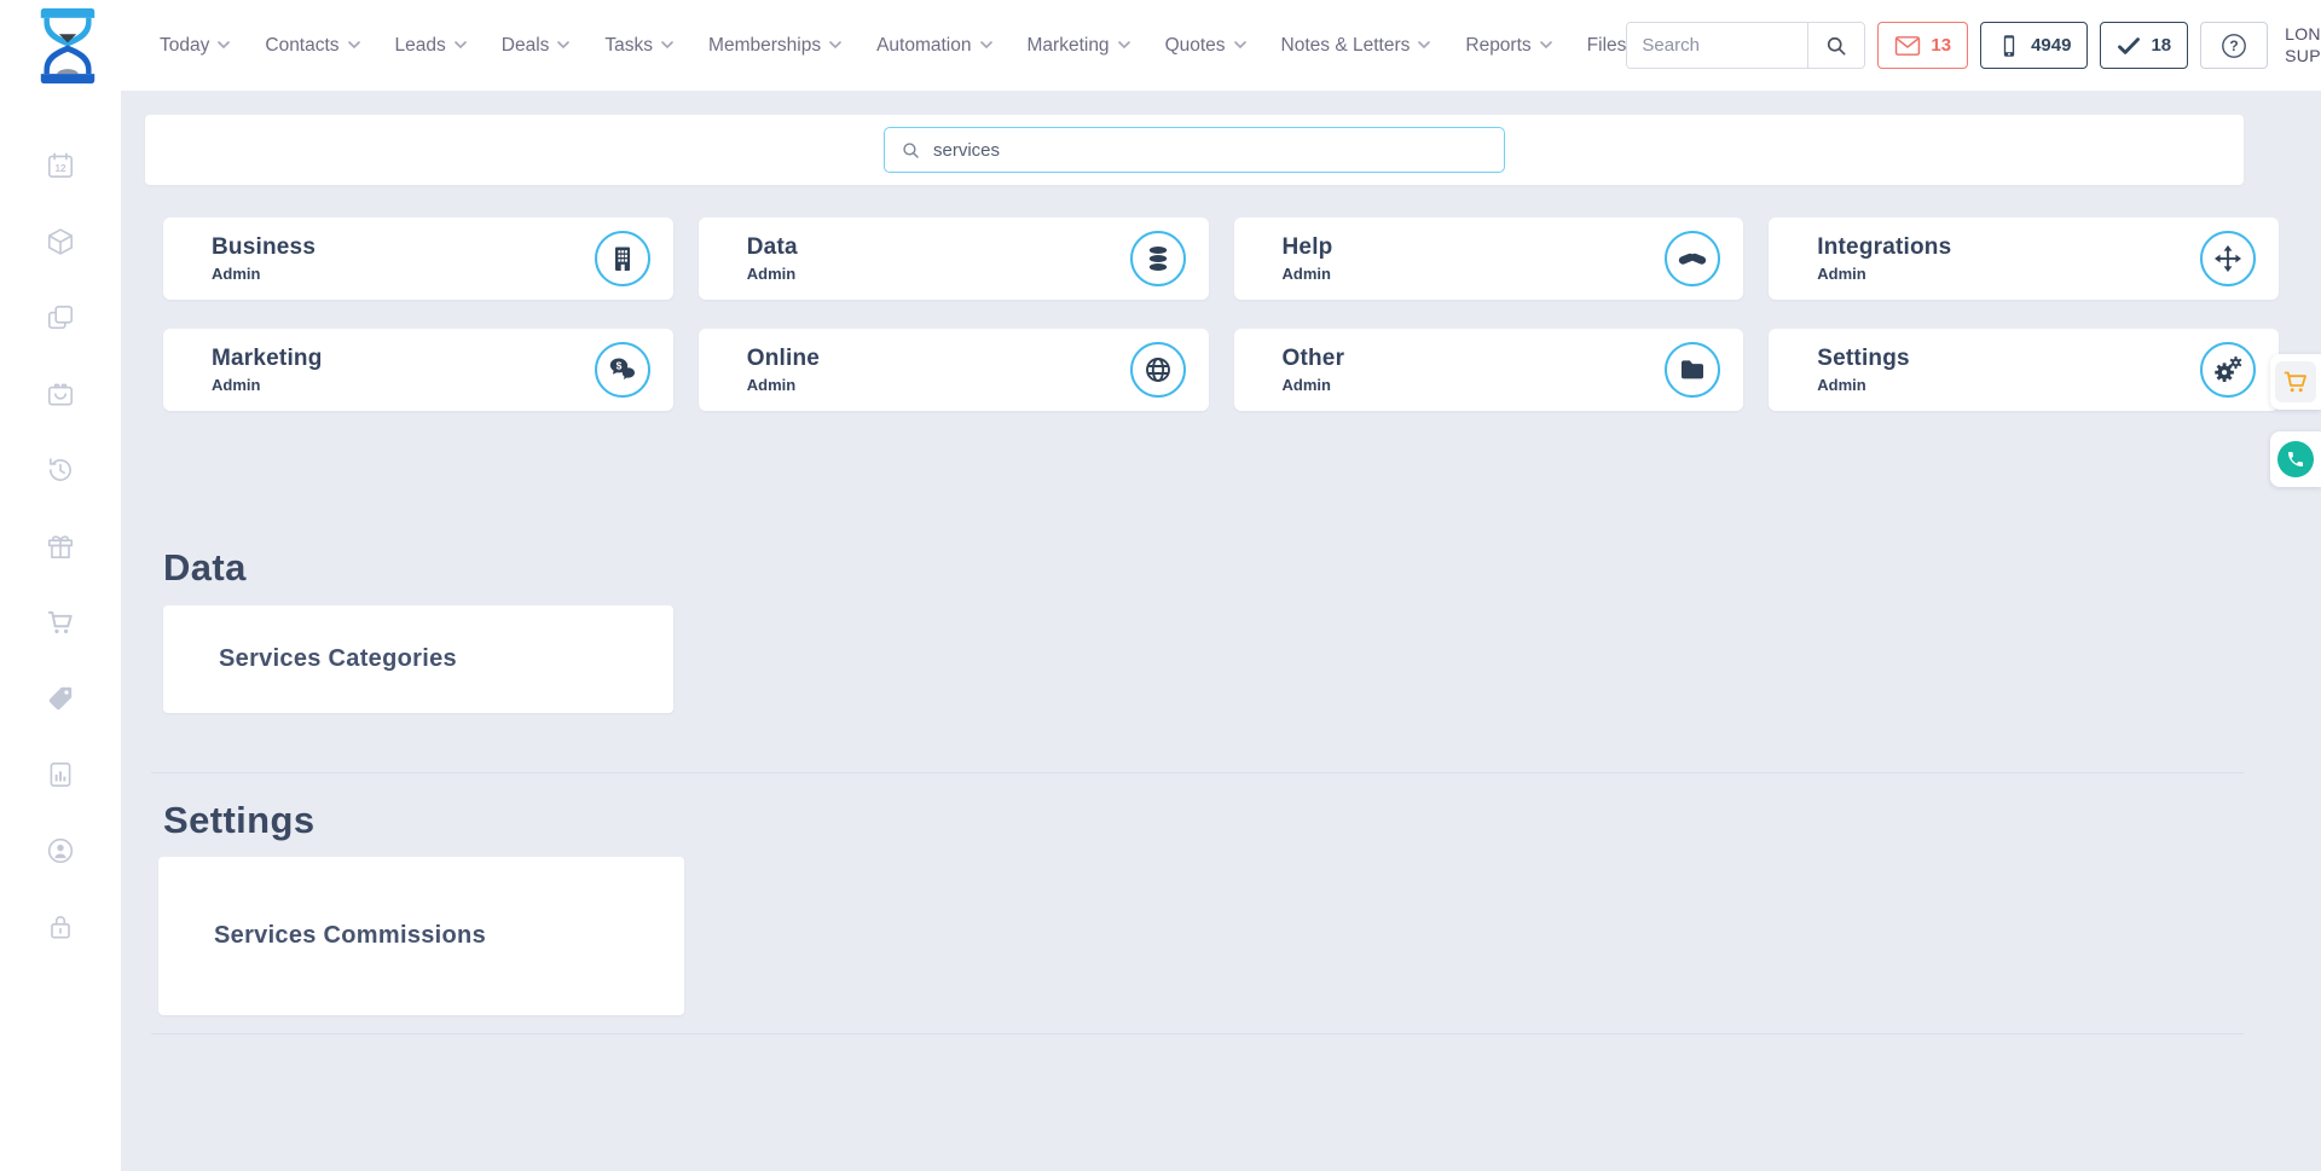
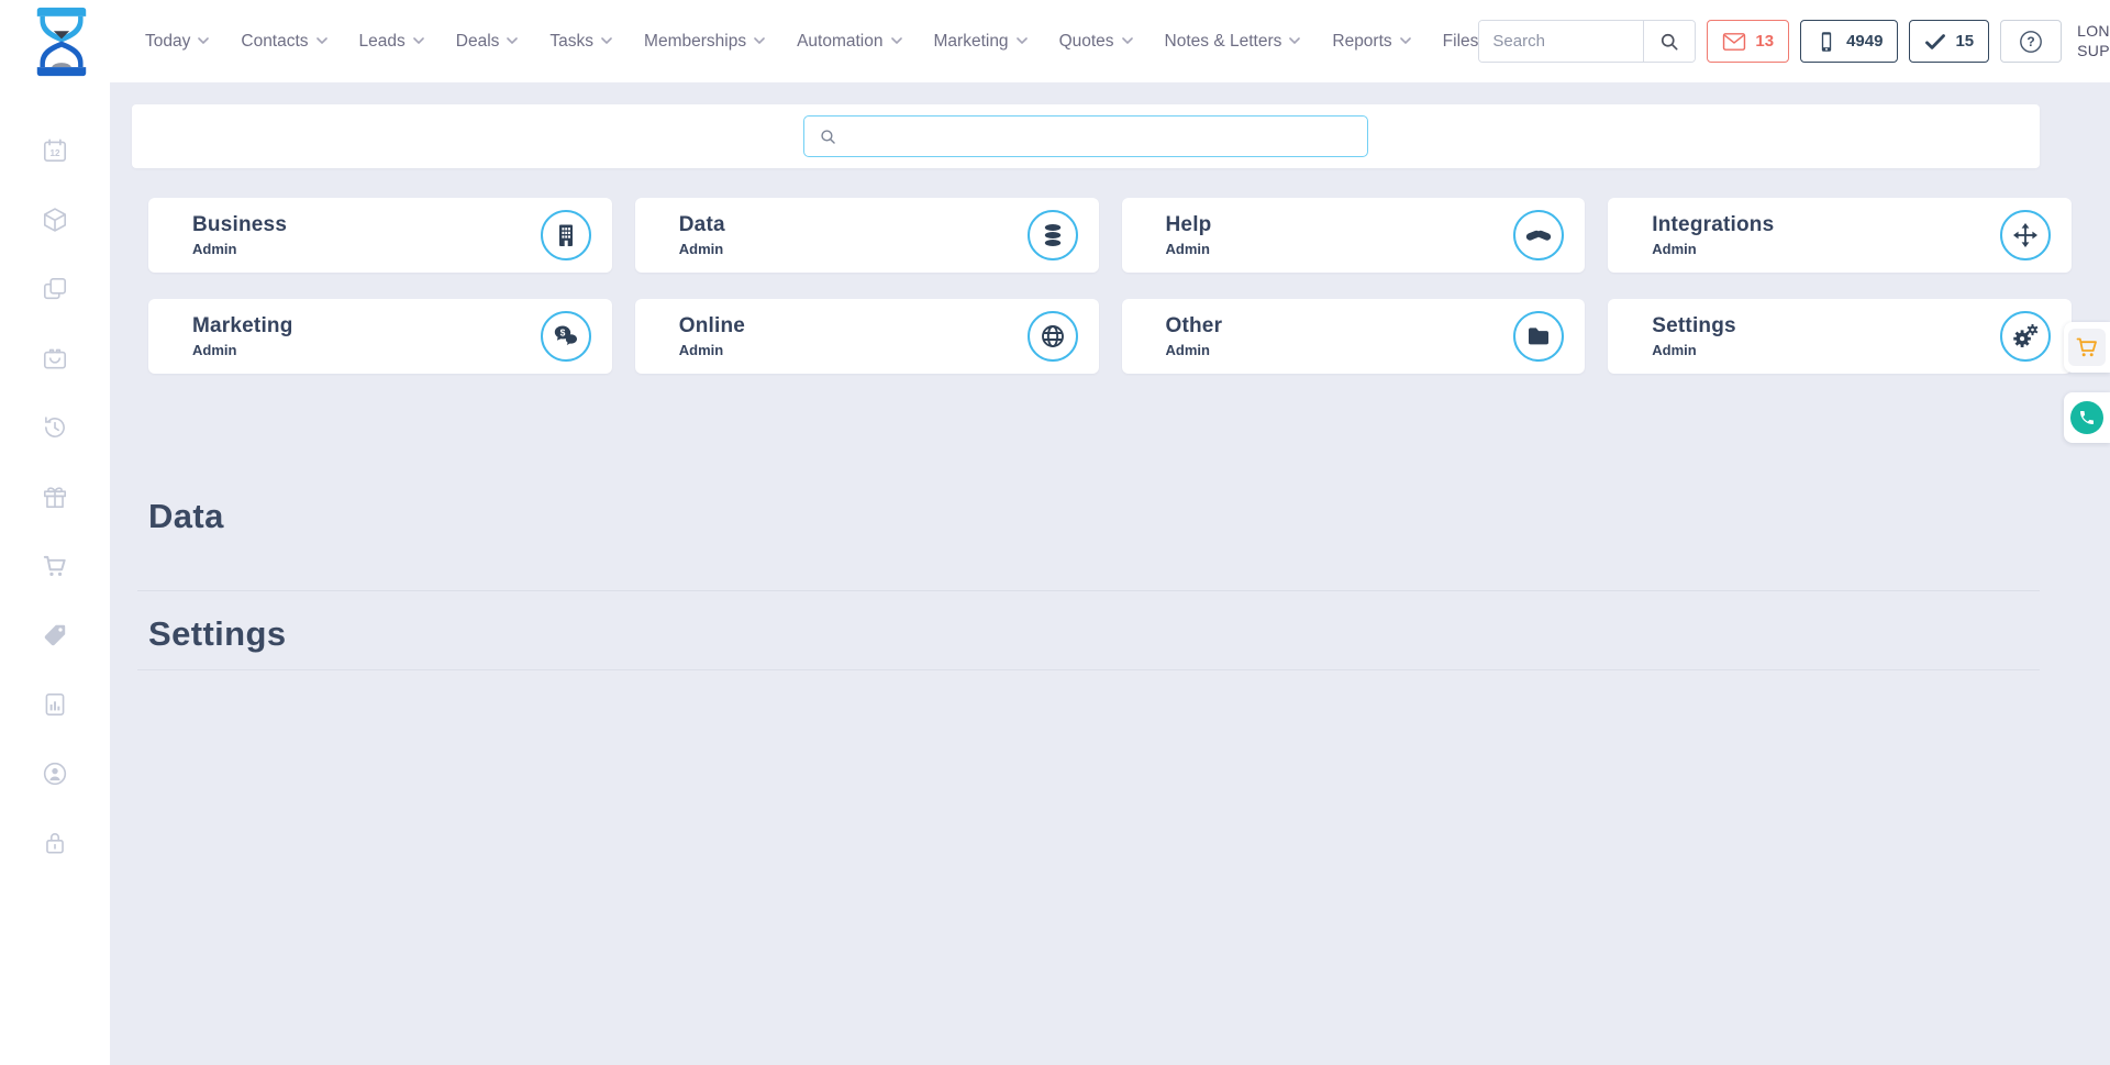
  Today
  Contacts
  Leads
  Deals
  Tasks
  Memberships
  Automation
  Marketing
  Quotes
  Notes & Letters
  Reports
  Files
  Search
  13
  4949
- 18
+ 15
  ?
  12
- services
  Business
  Admin
  Data
  Admin
  Help
  Admin
  Integrations
  Admin
  Marketing
  Admin
  $
  Online
  Admin
  Other
  Admin
  Settings
  Admin
  Data
- Services Categories
  Settings
- Services Commissions
